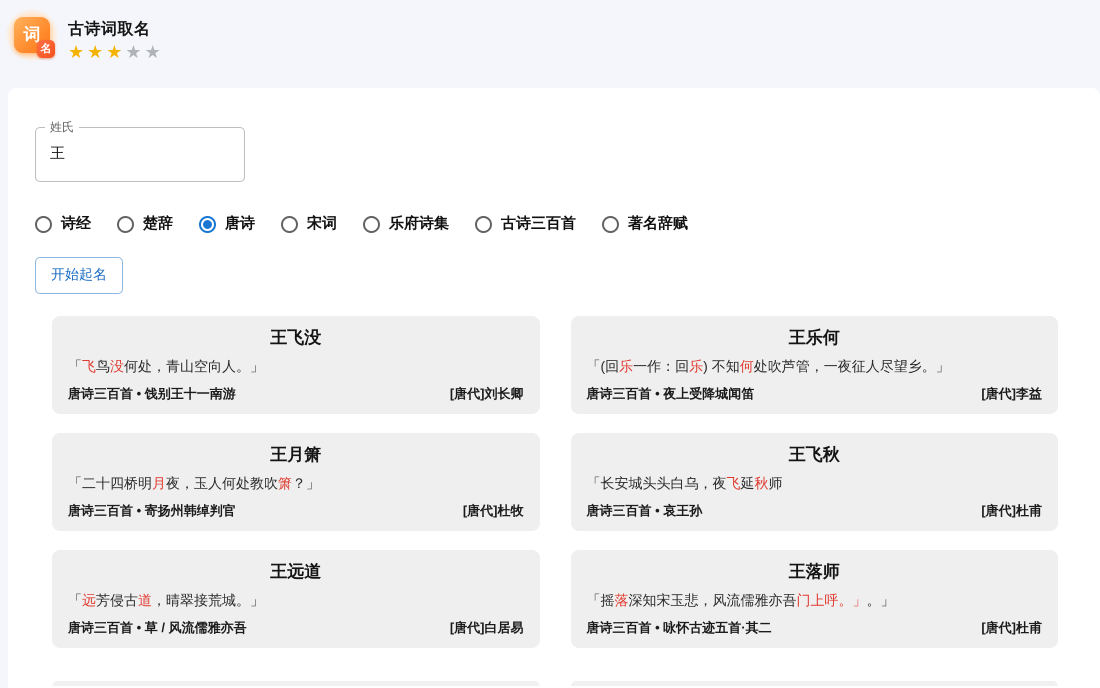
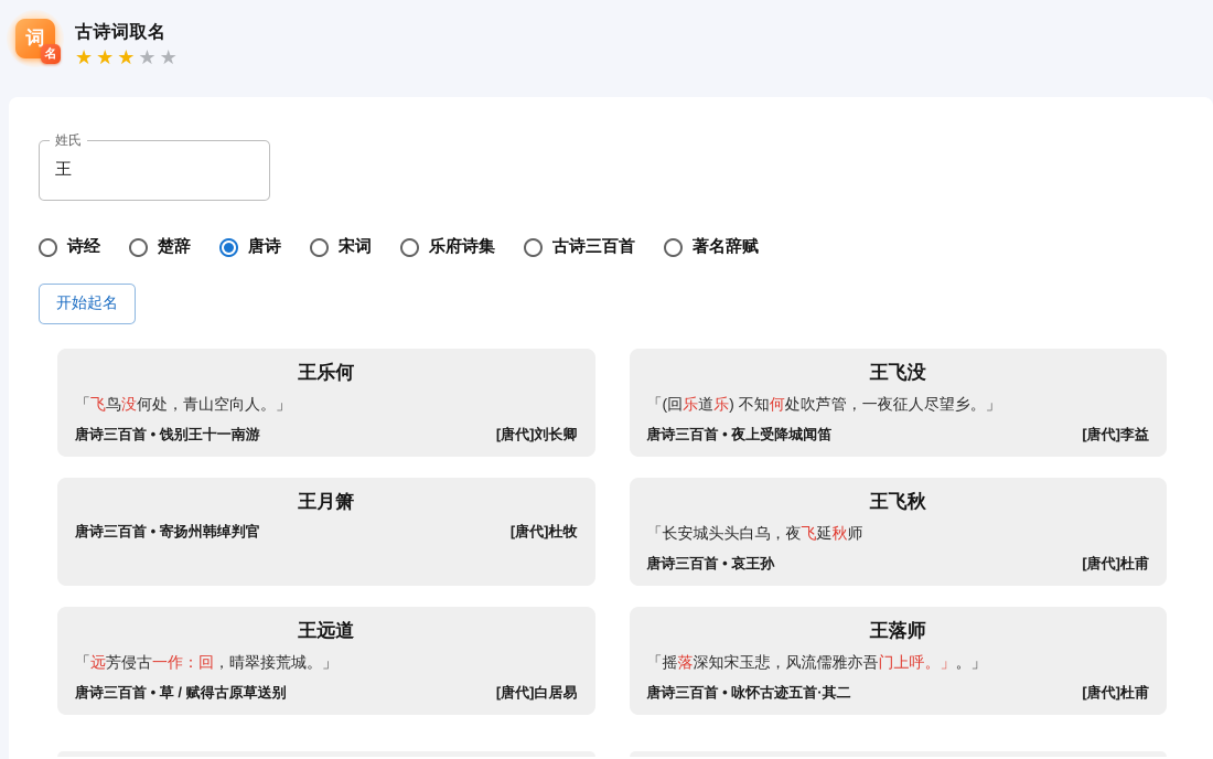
  词
  名
  古诗词取名
  ★★★★★
  姓氏
  王
  诗经
  楚辞
  唐诗
  宋词
  乐府诗集
  古诗三百首
  著名辞赋
  开始起名
- 王飞没
+ 王乐何
  「飞鸟没何处，青山空向人。」
  唐诗三百首 • 饯别王十一南游
  [唐代]刘长卿
- 王乐何
+ 王飞没
- 「(回乐一作：回乐) 不知何处吹芦管，一夜征人尽望乡。」
+ 「(回乐道乐) 不知何处吹芦管，一夜征人尽望乡。」
  唐诗三百首 • 夜上受降城闻笛
  [唐代]李益
  王月箫
- 「二十四桥明月夜，玉人何处教吹箫？」
  唐诗三百首 • 寄扬州韩绰判官
  [唐代]杜牧
  王飞秋
  「长安城头头白乌，夜飞延秋师
  唐诗三百首 • 哀王孙
  [唐代]杜甫
  王远道
- 「远芳侵古道，晴翠接荒城。」
+ 「远芳侵古一作：回，晴翠接荒城。」
- 唐诗三百首 • 草 / 风流儒雅亦吾
+ 唐诗三百首 • 草 / 赋得古原草送别
  [唐代]白居易
  王落师
  「摇落深知宋玉悲，风流儒雅亦吾门上呼。」。」
  唐诗三百首 • 咏怀古迹五首·其二
  [唐代]杜甫
